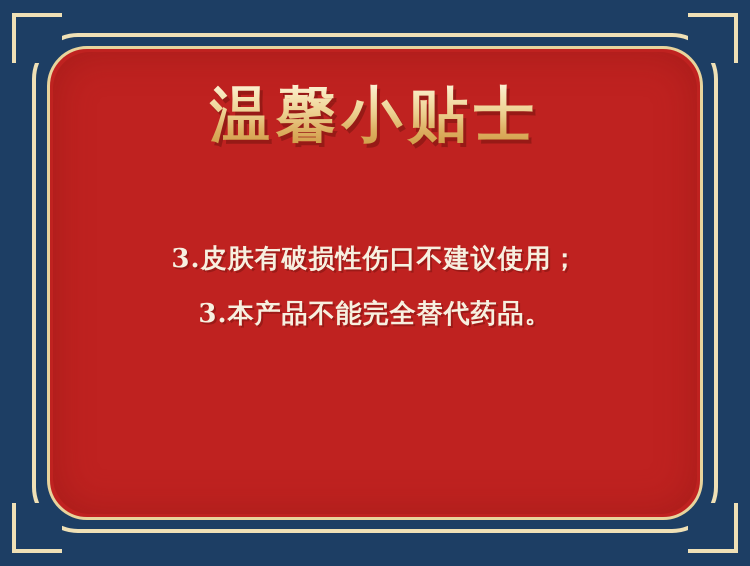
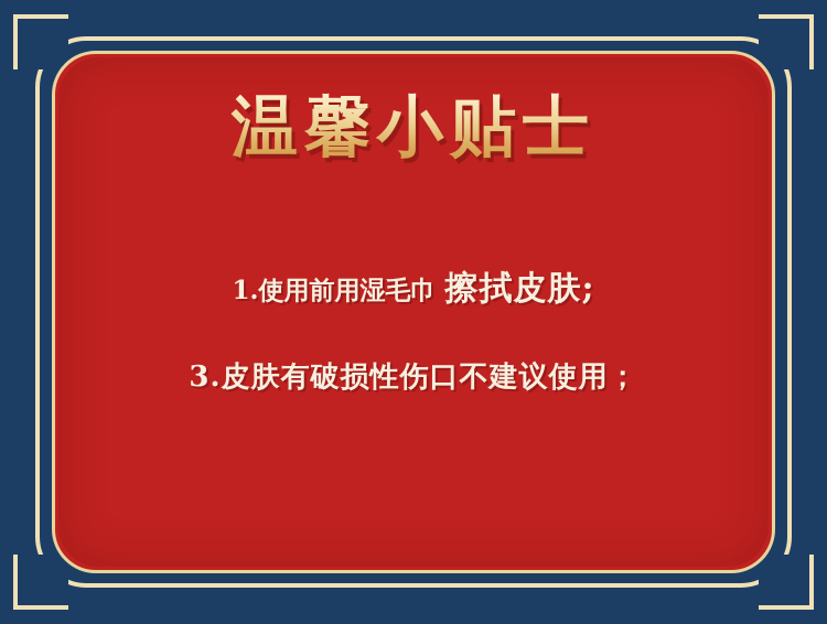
  温馨小贴士
+ 1.使用前用湿毛巾 擦拭皮肤;
  3.皮肤有破损性伤口不建议使用；
- 3.本产品不能完全替代药品。
